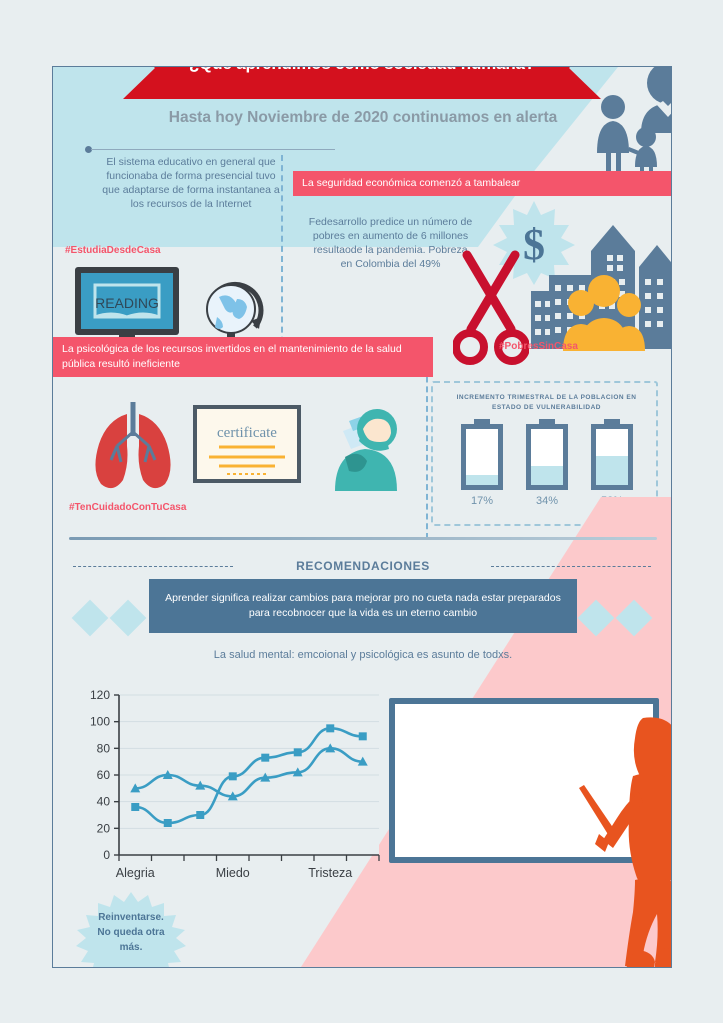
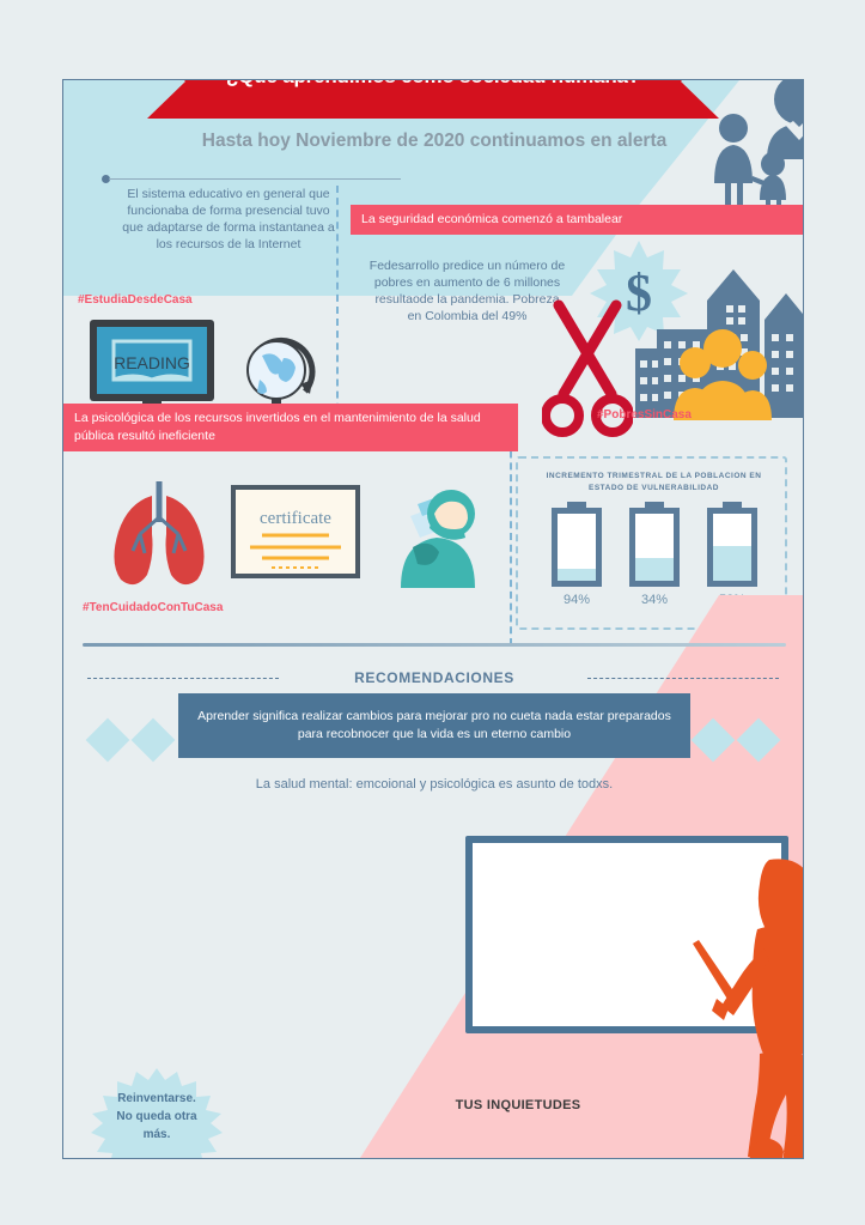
  Hasta hoy Noviembre de 2020 continuamos en alerta
  El sistema educativo en general que funcionaba de forma presencial tuvo que adaptarse de forma instantanea a los recursos de la Internet
  #EstudiaDesdeCasa
  READING
  La seguridad económica comenzó a tambalear
  Fedesarrollo predice un número de pobres en aumento de 6 millones resultaode la pandemia. Pobreza en Colombia del 49%
  $
  #PobresSinCasa
  La psicológica de los recursos invertidos en el mantenimiento de la salud pública resultó ineficiente
  certificate
  #TenCuidadoConTuCasa
- 17%
+ 94%
  34%
  RECOMENDACIONES
  Aprender significa realizar cambios para mejorar pro no cueta nada estar preparados para recobnocer que la vida es un eterno cambio
  La salud mental: emcoional y psicológica es asunto de todxs.
- 0
- 20
- 40
- 60
- 80
- 100
- 120
- Alegria
- Miedo
- Tristeza
  Reinventarse.
  No queda otra
  más.
+ TUS INQUIETUDES
